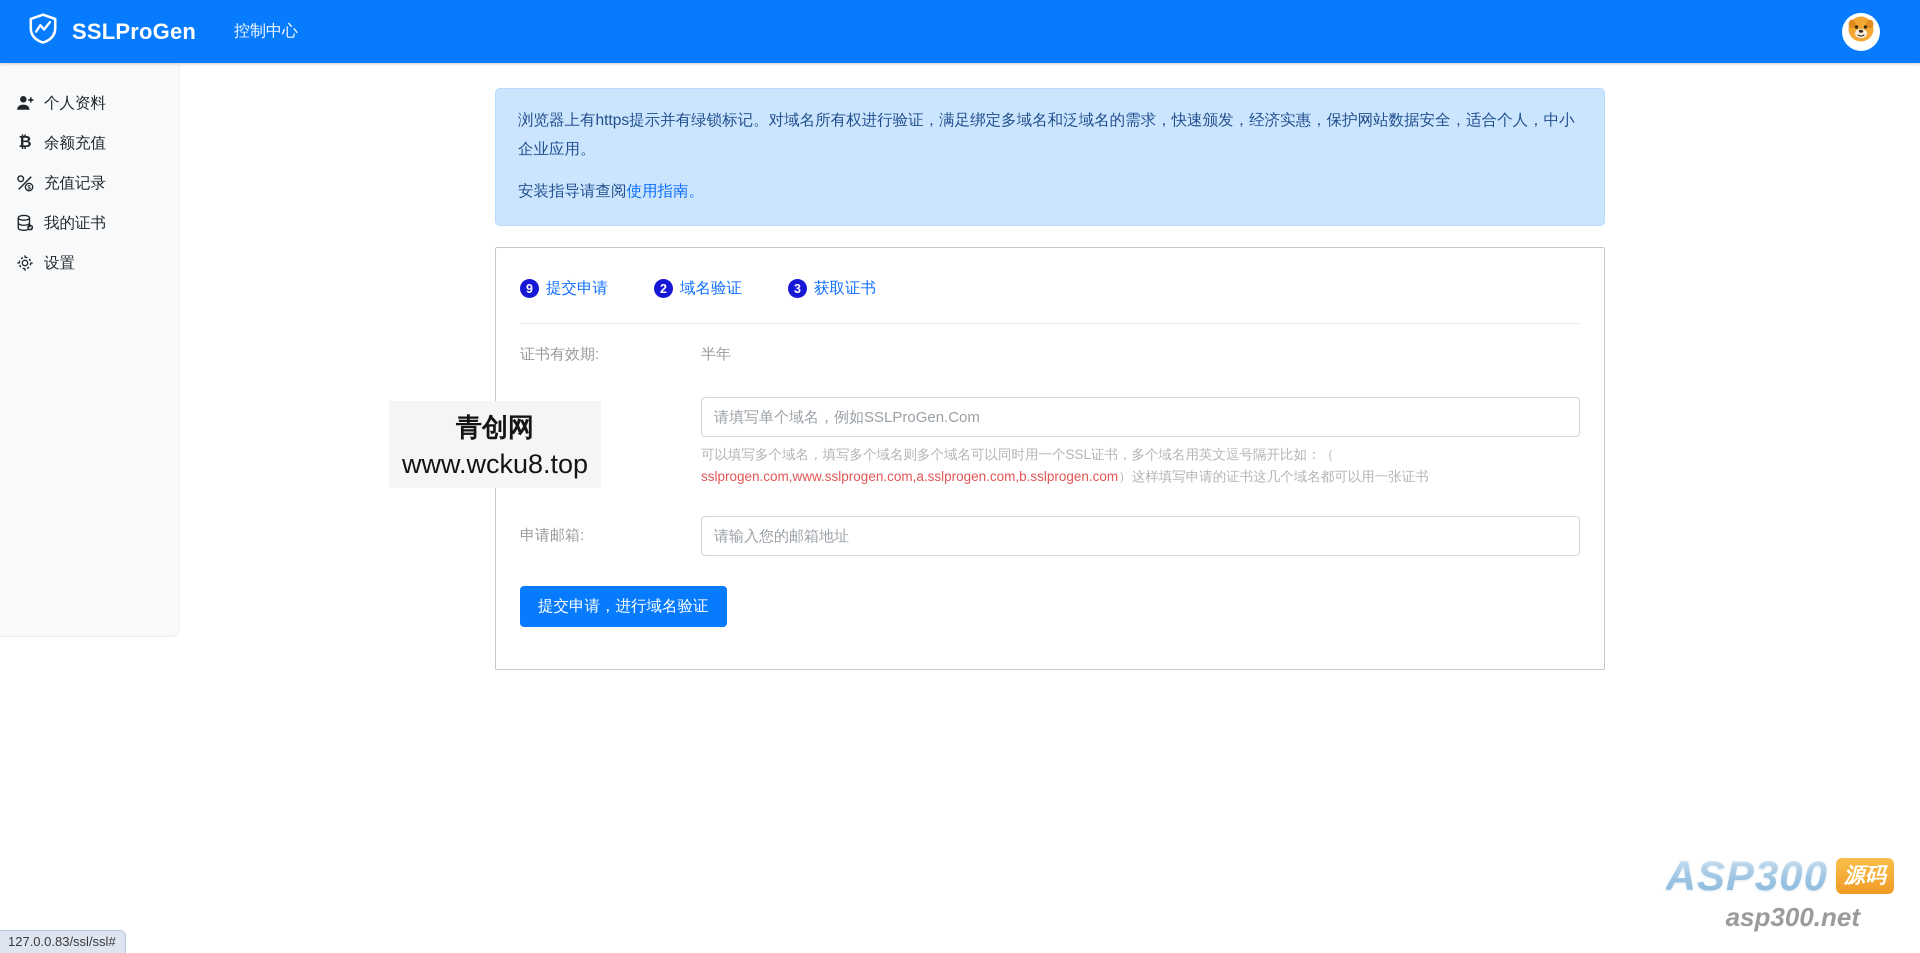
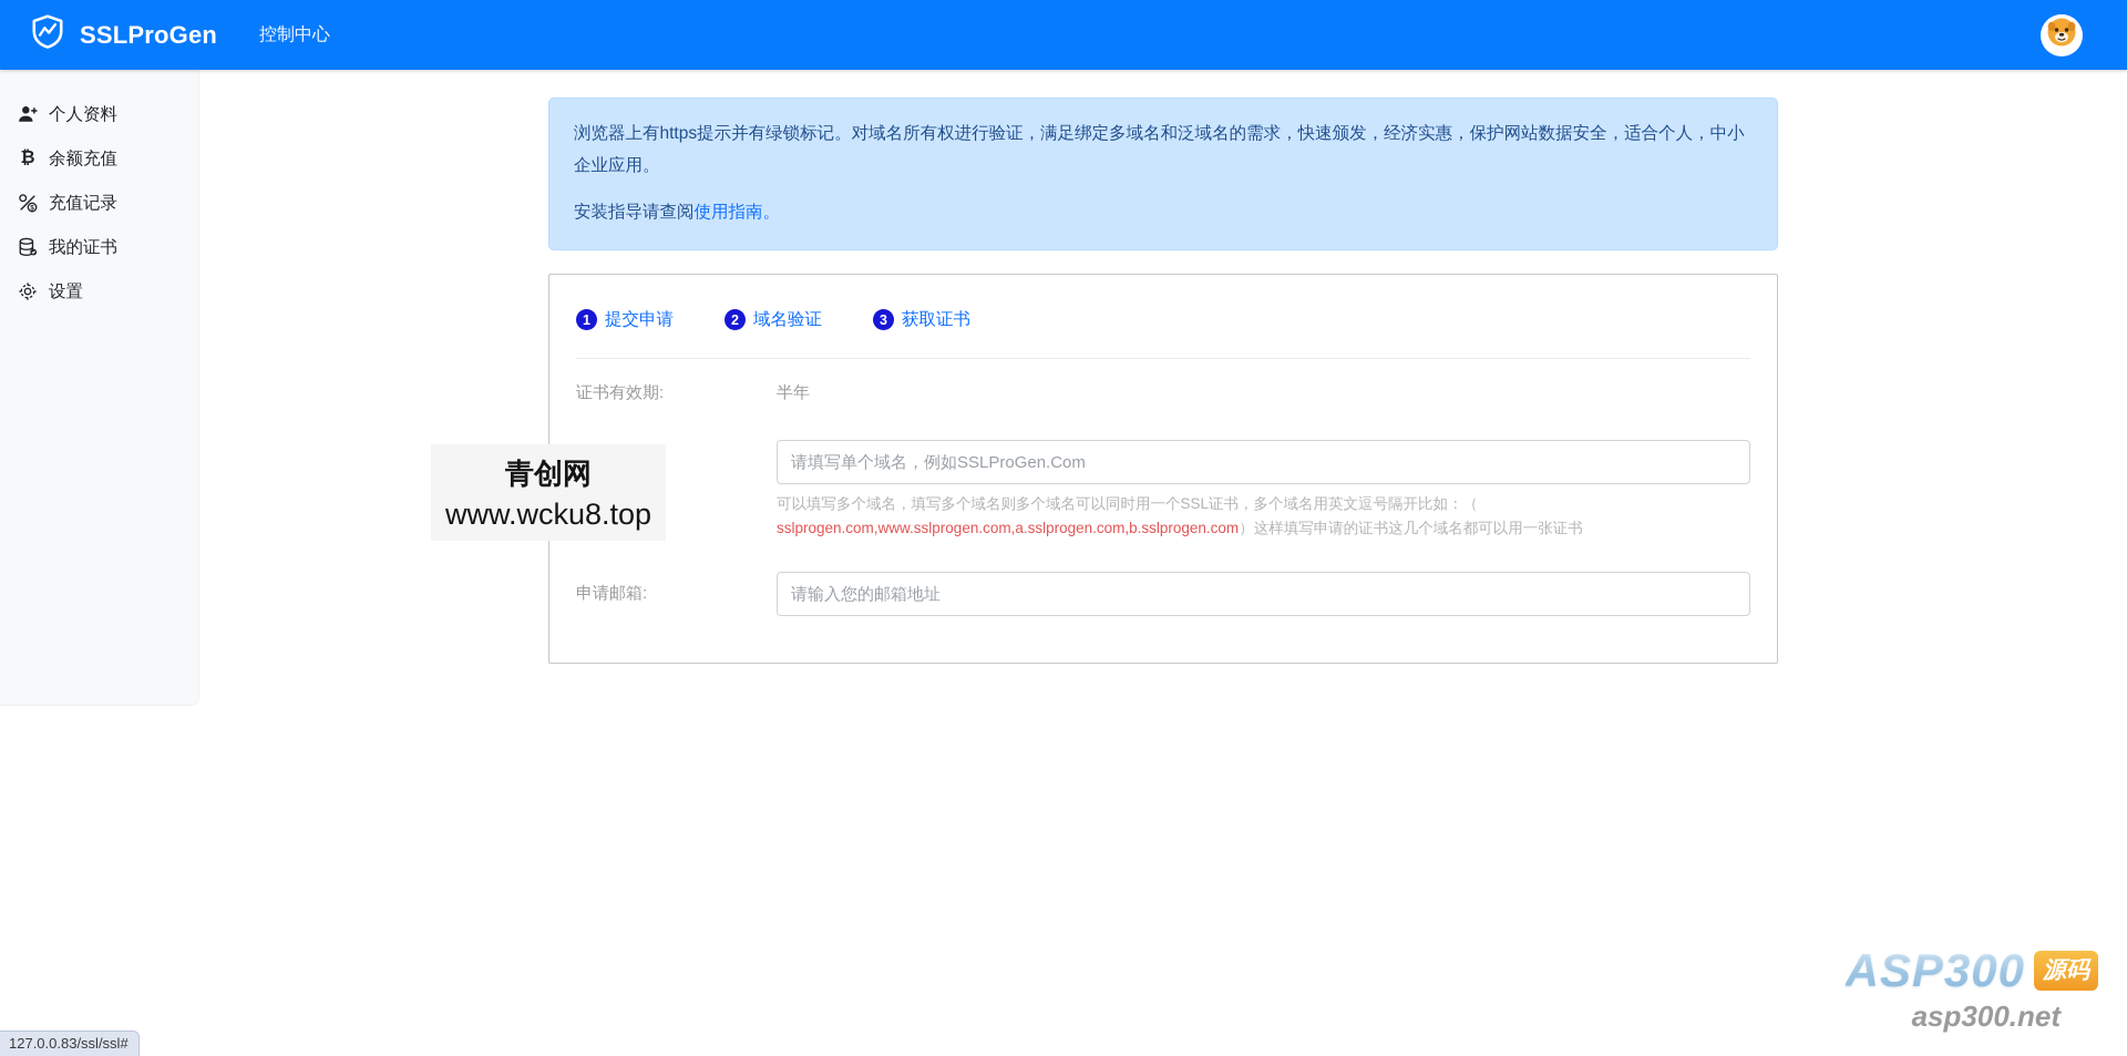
  SSLProGen
  控制中心
  个人资料
  ₿
  余额充值
  充值记录
  我的证书
  设置
  浏览器上有https提示并有绿锁标记。对域名所有权进行验证，满足绑定多域名和泛域名的需求，快速颁发，经济实惠，保护网站数据安全，适合个人，中小企业应用。
  安装指导请查阅使用指南。
- 9
+ 1
  提交申请
  2
  域名验证
  3
  获取证书
  证书有效期:
  半年
  请填写单个域名，例如SSLProGen.Com
  可以填写多个域名，填写多个域名则多个域名可以同时用一个SSL证书，多个域名用英文逗号隔开比如：（
  sslprogen.com,www.sslprogen.com,a.sslprogen.com,b.sslprogen.com）这样填写申请的证书这几个域名都可以用一张证书
  申请邮箱:
  请输入您的邮箱地址
- 提交申请，进行域名验证
  青创网
  www.wcku8.top
  ASP300
  源码
  asp300.net
  127.0.0.83/ssl/ssl#
